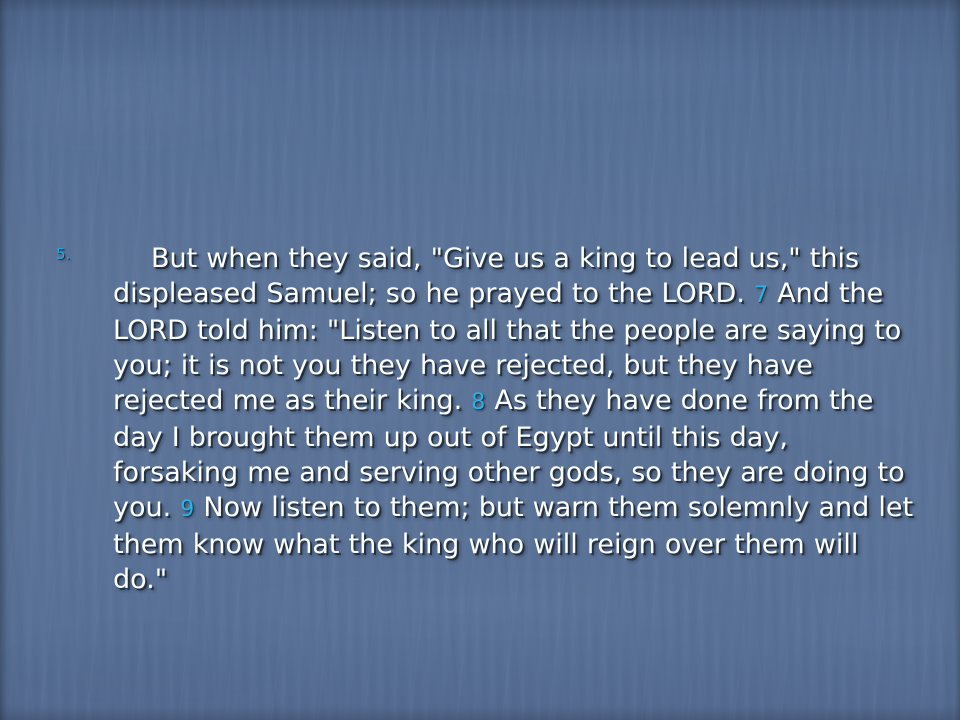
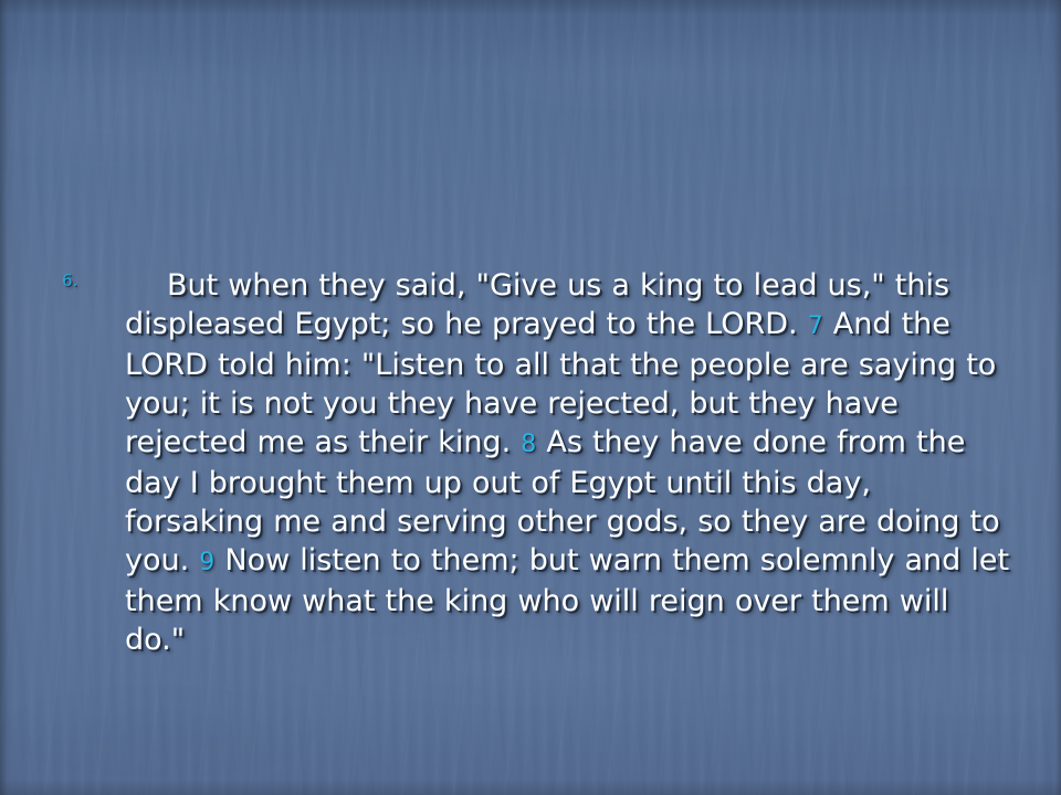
- 5.
+ 6.
- But when they said, "Give us a king to lead us," this displeased Samuel; so he prayed to the LORD. 7 And the LORD told him: "Listen to all that the people are saying to you; it is not you they have rejected, but they have rejected me as their king. 8 As they have done from the day I brought them up out of Egypt until this day, forsaking me and serving other gods, so they are doing to you. 9 Now listen to them; but warn them solemnly and let them know what the king who will reign over them will do."
+ But when they said, "Give us a king to lead us," this displeased Egypt; so he prayed to the LORD. 7 And the LORD told him: "Listen to all that the people are saying to you; it is not you they have rejected, but they have rejected me as their king. 8 As they have done from the day I brought them up out of Egypt until this day, forsaking me and serving other gods, so they are doing to you. 9 Now listen to them; but warn them solemnly and let them know what the king who will reign over them will do."
